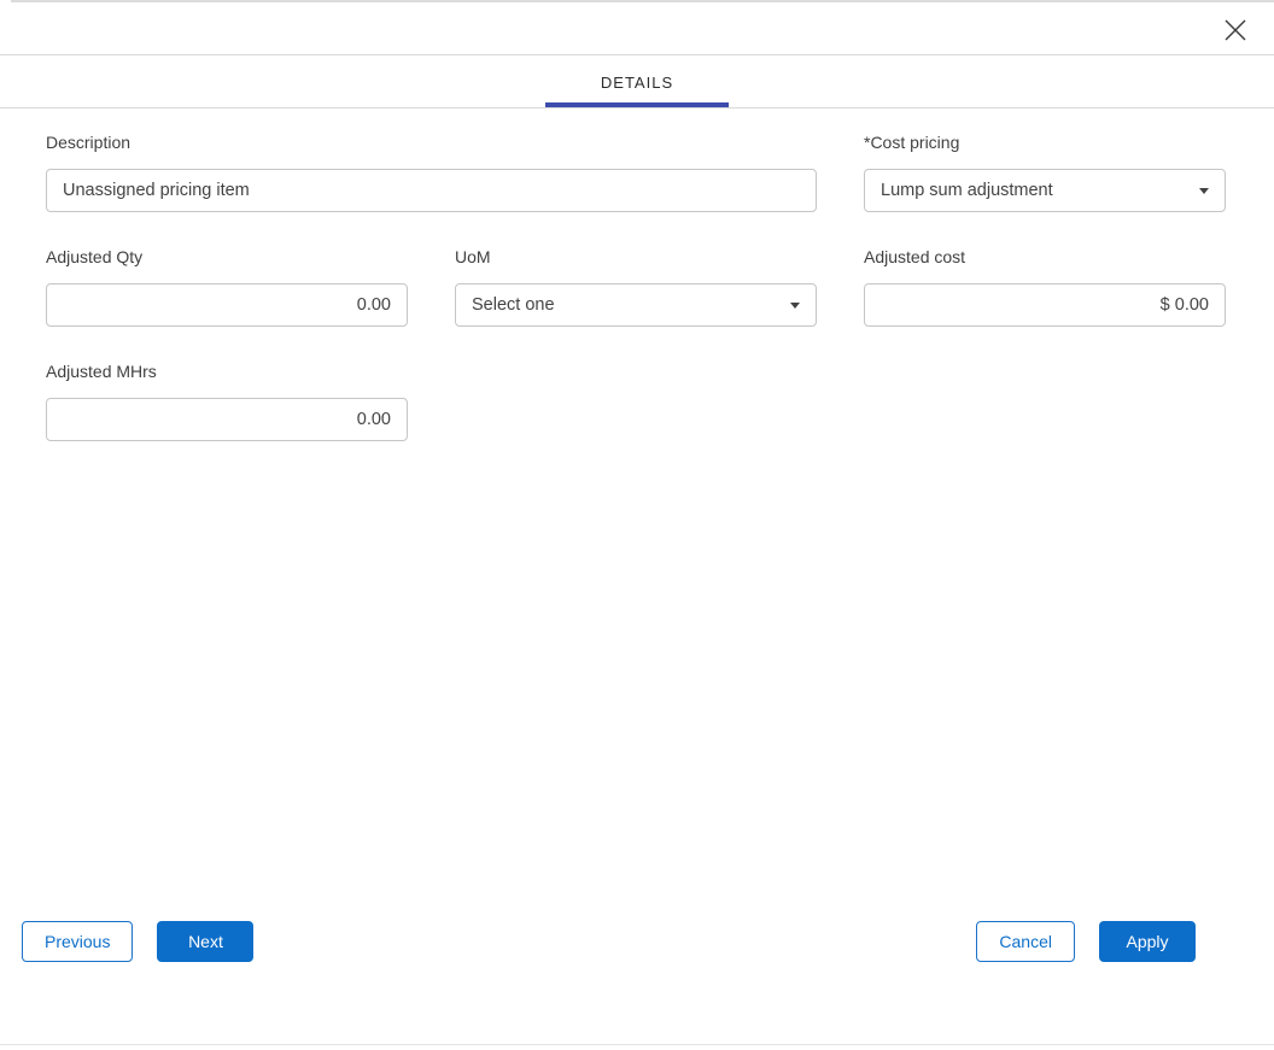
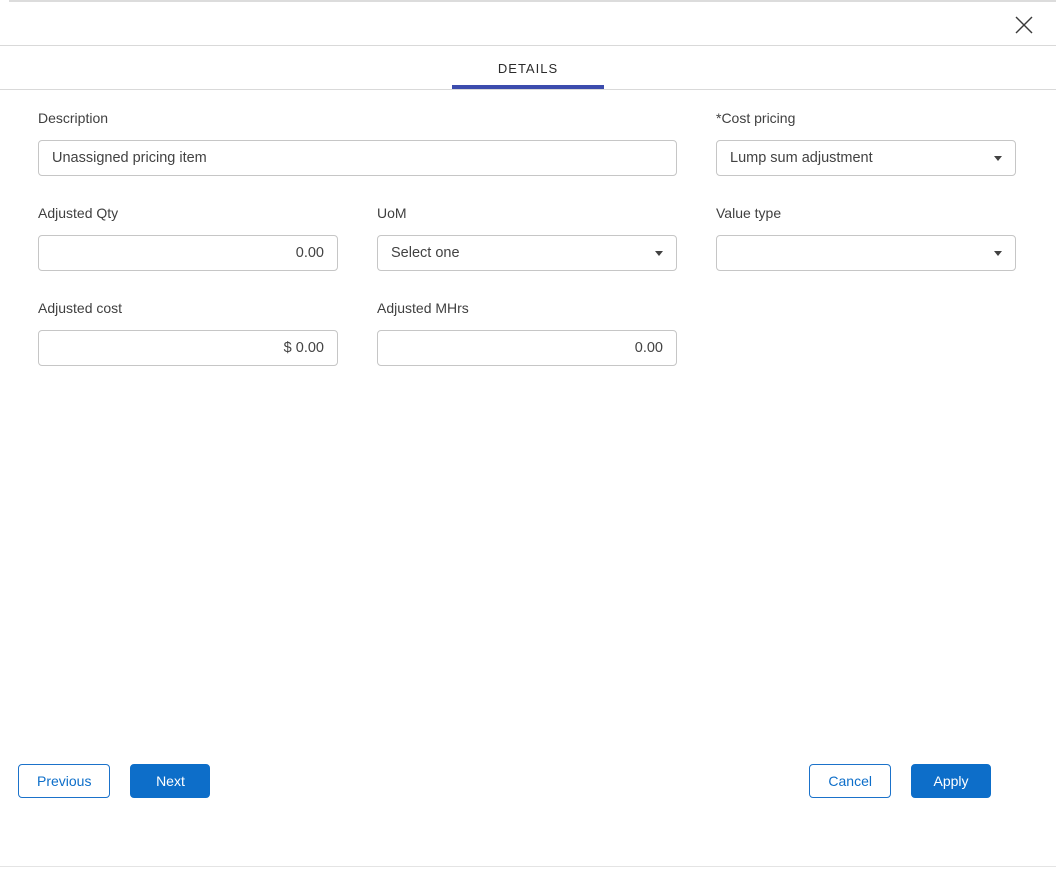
  DETAILS
  Description
  Unassigned pricing item
  *Cost pricing
  Lump sum adjustment
  Adjusted Qty
  0.00
  UoM
  Select one
+ Value type
  Adjusted cost
  $ 0.00
  Adjusted MHrs
  0.00
  Previous
  Next
  Cancel
  Apply
